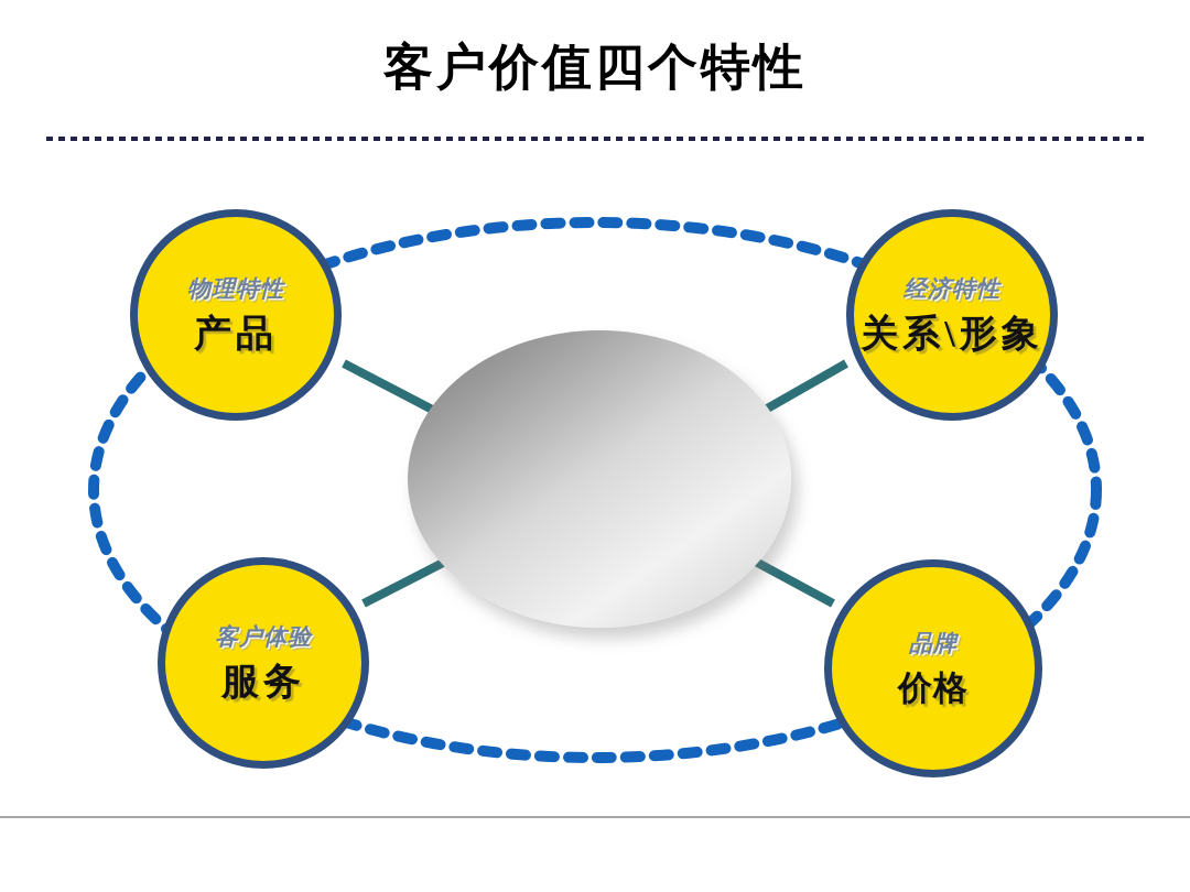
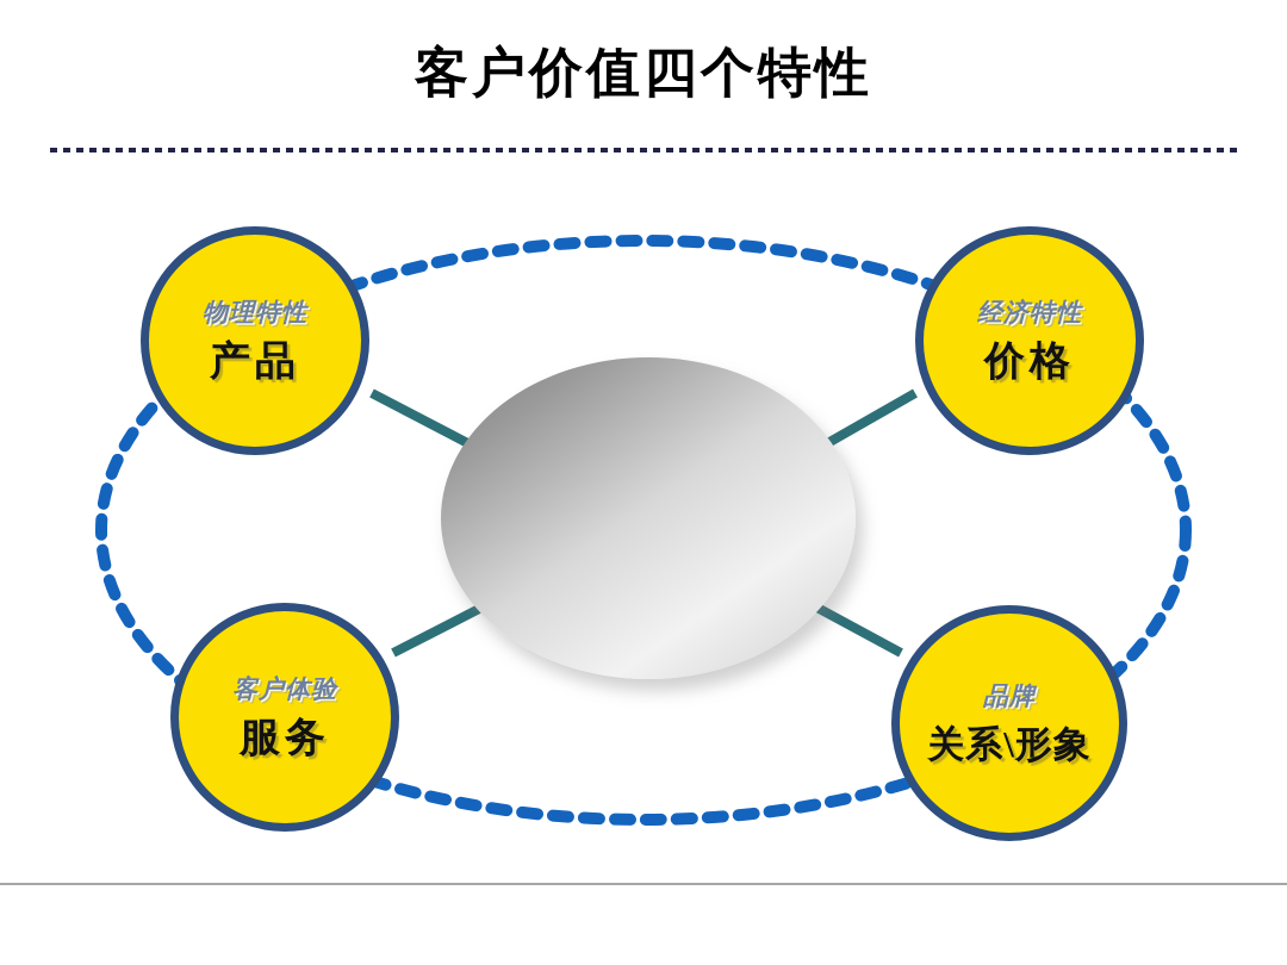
  客户价值四个特性
  物理特性
  产品
  经济特性
- 关系\形象
+ 价格
  客户体验
  服务
  品牌
- 价格
+ 关系\形象
